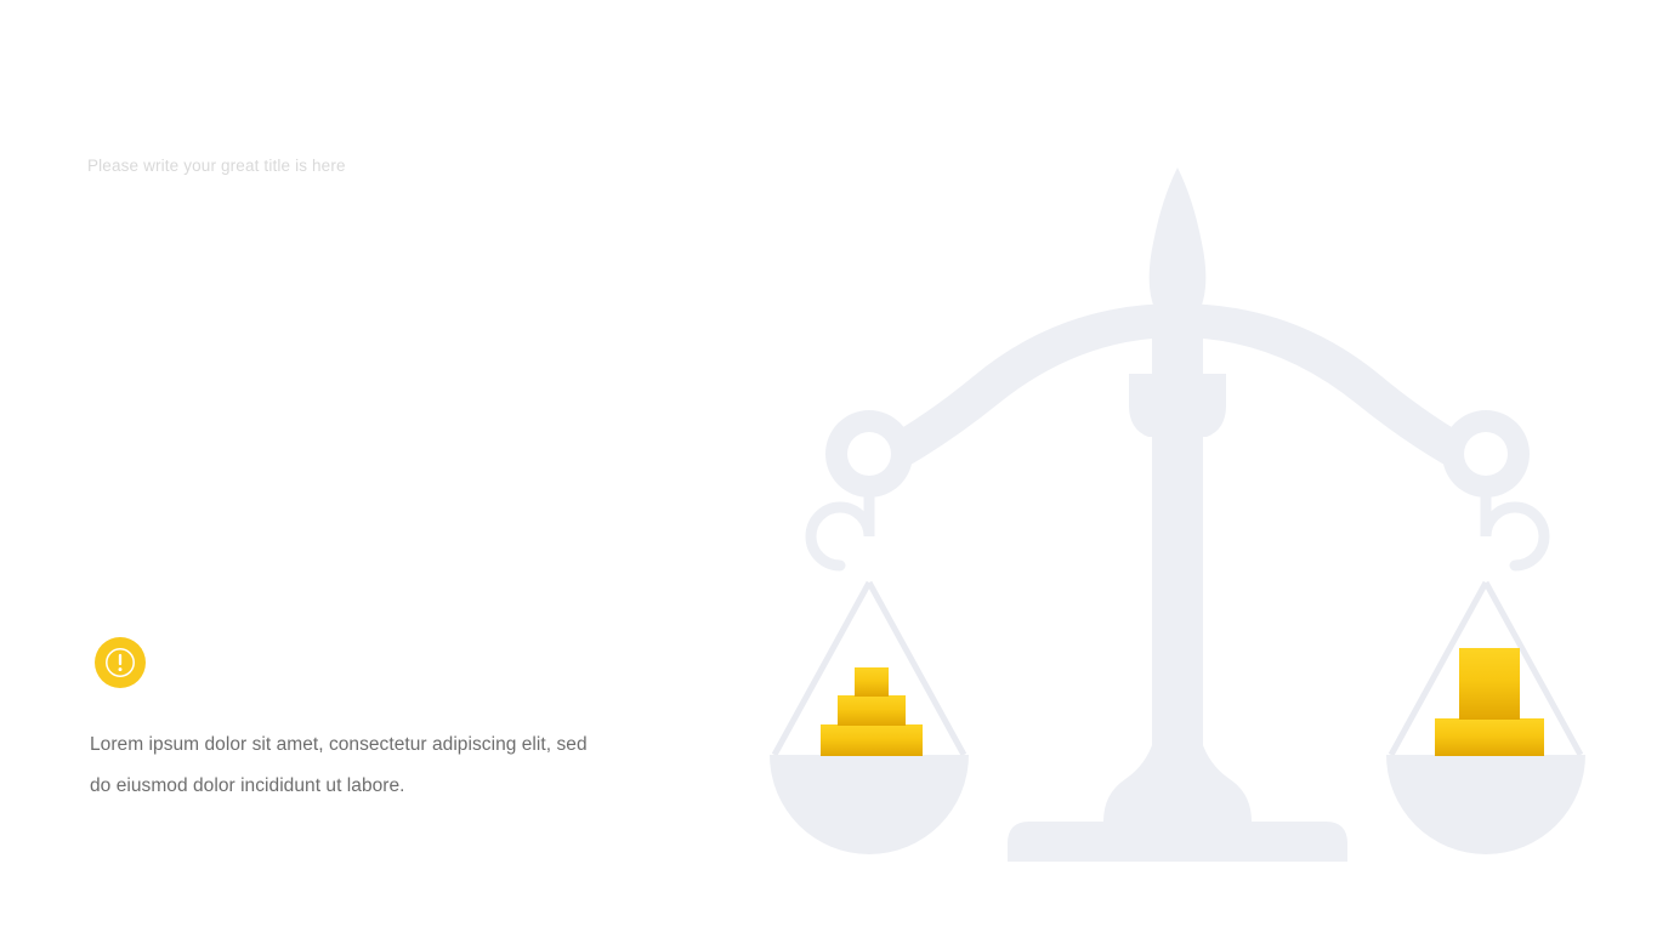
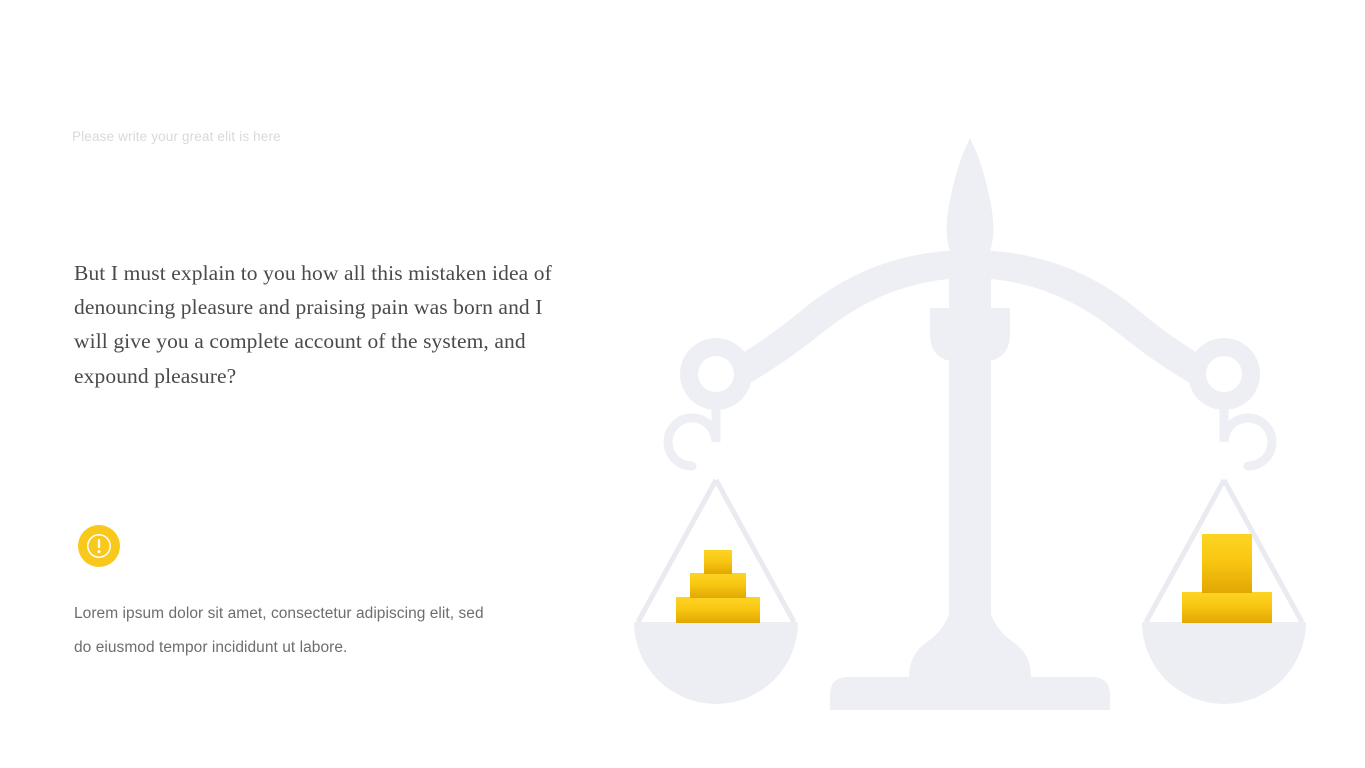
- Please write your great title is here
+ Please write your great elit is here
+ But I must explain to you how all this mistaken idea of denouncing pleasure and praising pain was born and I will give you a complete account of the system, and expound pleasure?
- Lorem ipsum dolor sit amet, consectetur adipiscing elit, sed do eiusmod dolor incididunt ut labore.
+ Lorem ipsum dolor sit amet, consectetur adipiscing elit, sed do eiusmod tempor incididunt ut labore.
